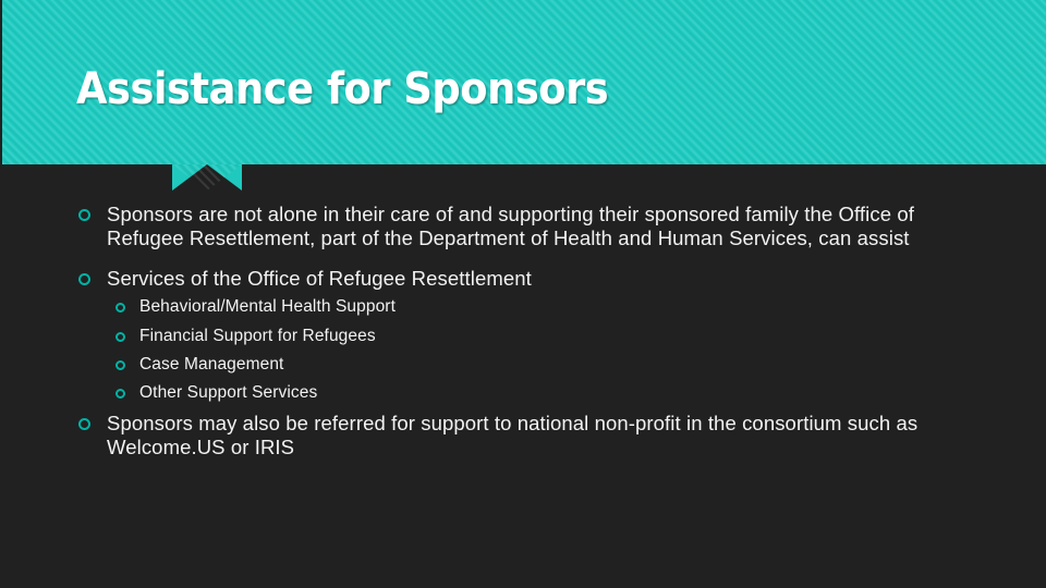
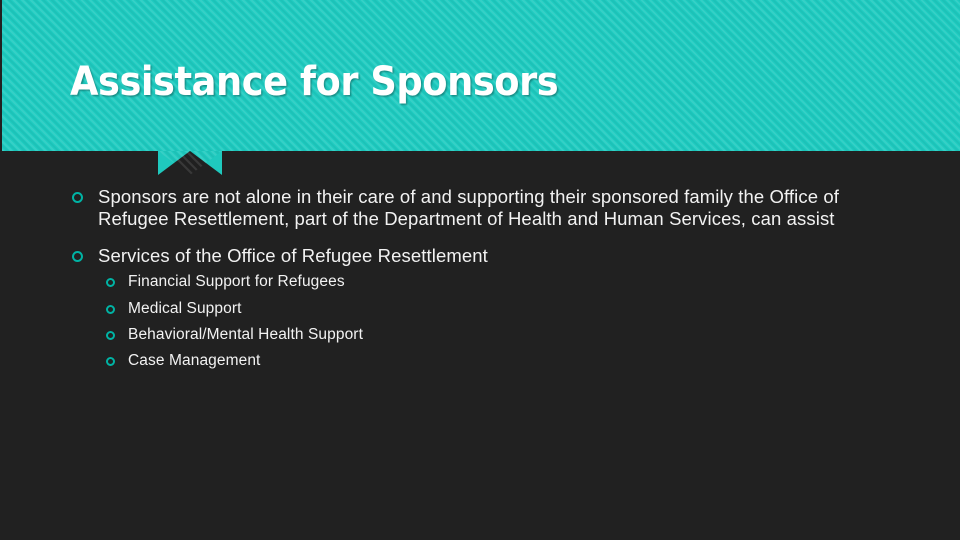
  Assistance for Sponsors
  Sponsors are not alone in their care of and supporting their sponsored family the Office of Refugee Resettlement, part of the Department of Health and Human Services, can assist
  Services of the Office of Refugee Resettlement
- Behavioral/Mental Health Support
+ Financial Support for Refugees
+ Medical Support
- Financial Support for Refugees
+ Behavioral/Mental Health Support
  Case Management
- Other Support Services
- Sponsors may also be referred for support to national non-profit in the consortium such as Welcome.US or IRIS
